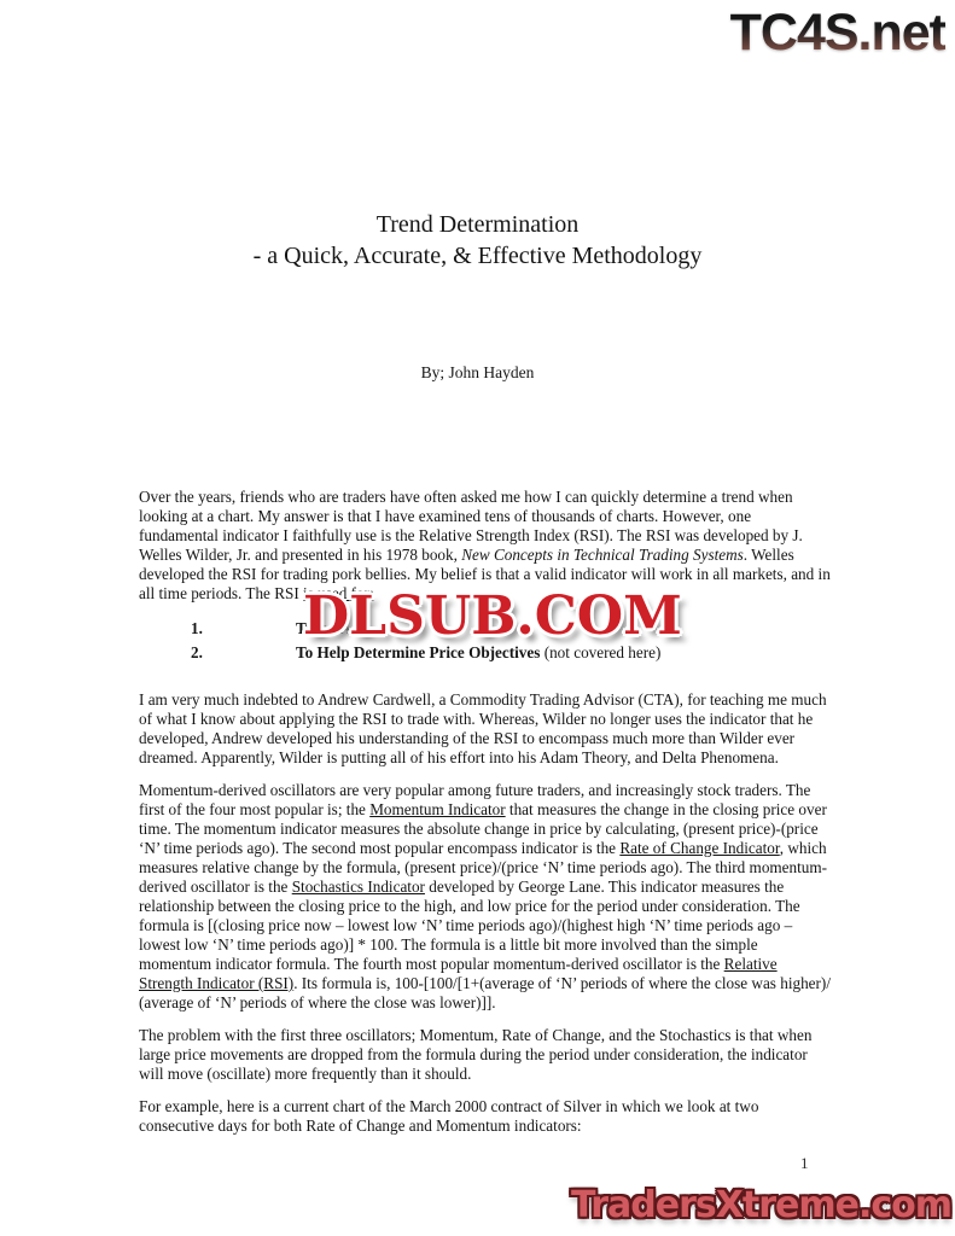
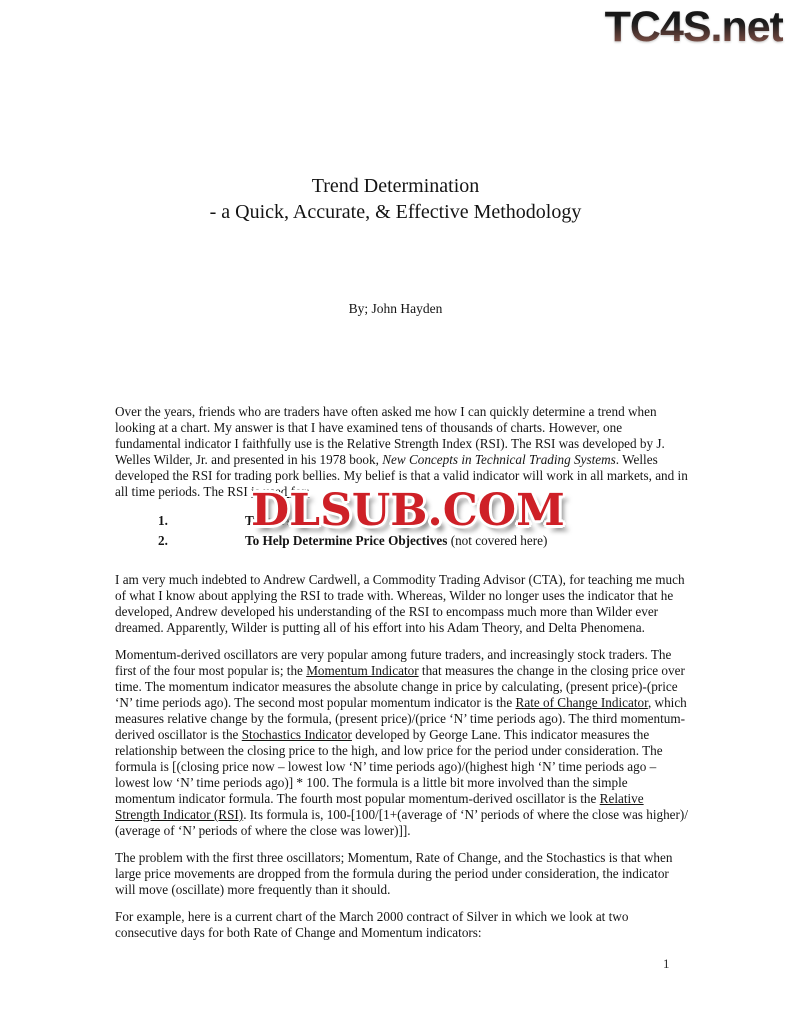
  TC4S.net
  Trend Determination
  - a Quick, Accurate, & Effective Methodology
  By; John Hayden
  Over the years, friends who are traders have often asked me how I can quickly determine a trend when looking at a chart. My answer is that I have examined tens of thousands of charts. However, one fundamental indicator I faithfully use is the Relative Strength Index (RSI). The RSI was developed by J. Welles Wilder, Jr. and presented in his 1978 book, New Concepts in Technical Trading Systems. Welles developed the RSI for trading pork bellies. My belief is that a valid indicator will work in all markets, and in all time periods. The RSI is used for:
  1.
  Trend A
  2.
  To Help Determine Price Objectives (not covered here)
  I am very much indebted to Andrew Cardwell, a Commodity Trading Advisor (CTA), for teaching me much of what I know about applying the RSI to trade with. Whereas, Wilder no longer uses the indicator that he developed, Andrew developed his understanding of the RSI to encompass much more than Wilder ever dreamed. Apparently, Wilder is putting all of his effort into his Adam Theory, and Delta Phenomena.
- Momentum-derived oscillators are very popular among future traders, and increasingly stock traders. The first of the four most popular is; the Momentum Indicator that measures the change in the closing price over time. The momentum indicator measures the absolute change in price by calculating, (present price)-(price ‘N’ time periods ago). The second most popular encompass indicator is the Rate of Change Indicator, which measures relative change by the formula, (present price)/(price ‘N’ time periods ago). The third momentum-derived oscillator is the Stochastics Indicator developed by George Lane. This indicator measures the relationship between the closing price to the high, and low price for the period under consideration. The formula is [(closing price now – lowest low ‘N’ time periods ago)/(highest high ‘N’ time periods ago – lowest low ‘N’ time periods ago)] * 100. The formula is a little bit more involved than the simple momentum indicator formula. The fourth most popular momentum-derived oscillator is the Relative Strength Indicator (RSI). Its formula is, 100-[100/[1+(average of ‘N’ periods of where the close was higher)/ (average of ‘N’ periods of where the close was lower)]].
+ Momentum-derived oscillators are very popular among future traders, and increasingly stock traders. The first of the four most popular is; the Momentum Indicator that measures the change in the closing price over time. The momentum indicator measures the absolute change in price by calculating, (present price)-(price ‘N’ time periods ago). The second most popular momentum indicator is the Rate of Change Indicator, which measures relative change by the formula, (present price)/(price ‘N’ time periods ago). The third momentum-derived oscillator is the Stochastics Indicator developed by George Lane. This indicator measures the relationship between the closing price to the high, and low price for the period under consideration. The formula is [(closing price now – lowest low ‘N’ time periods ago)/(highest high ‘N’ time periods ago – lowest low ‘N’ time periods ago)] * 100. The formula is a little bit more involved than the simple momentum indicator formula. The fourth most popular momentum-derived oscillator is the Relative Strength Indicator (RSI). Its formula is, 100-[100/[1+(average of ‘N’ periods of where the close was higher)/ (average of ‘N’ periods of where the close was lower)]].
  The problem with the first three oscillators; Momentum, Rate of Change, and the Stochastics is that when large price movements are dropped from the formula during the period under consideration, the indicator will move (oscillate) more frequently than it should.
  For example, here is a current chart of the March 2000 contract of Silver in which we look at two consecutive days for both Rate of Change and Momentum indicators:
  DLSUB.COM
  1
- TradersXtreme.com
